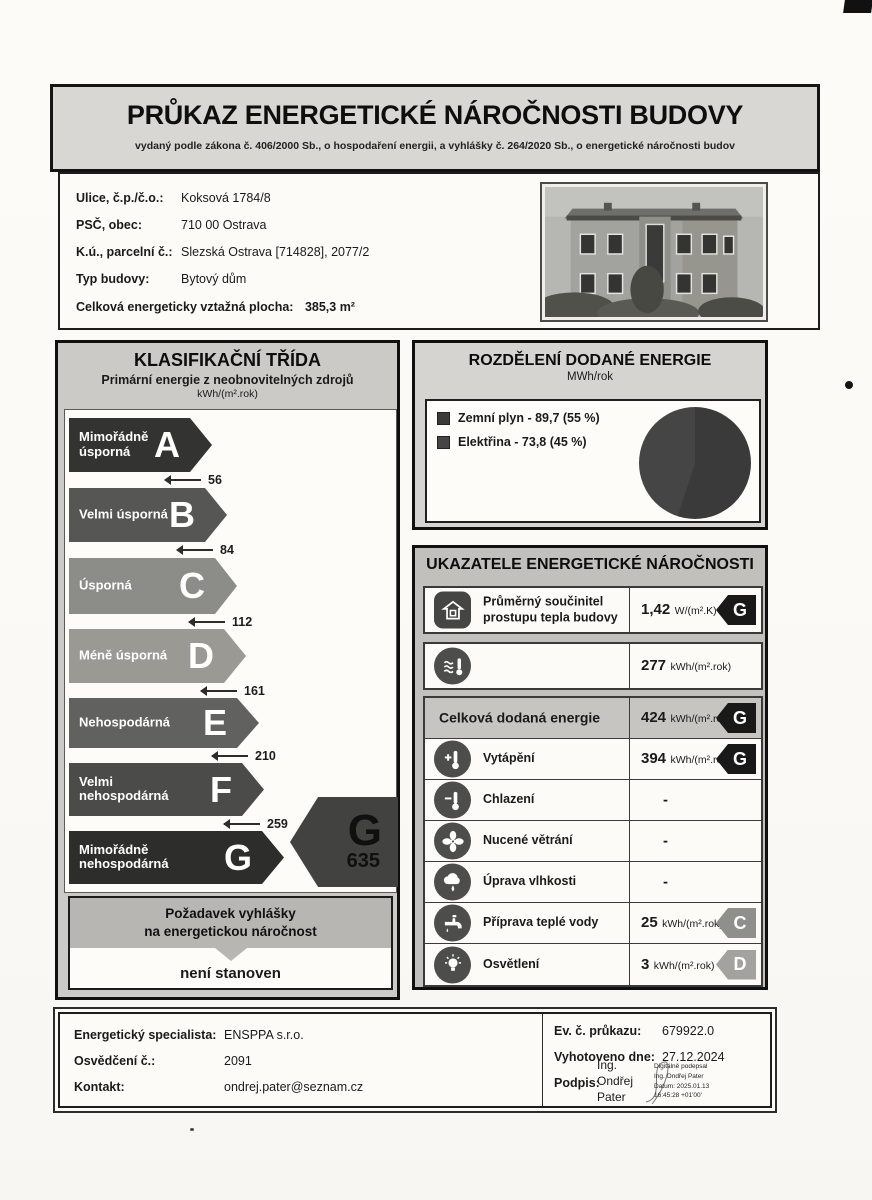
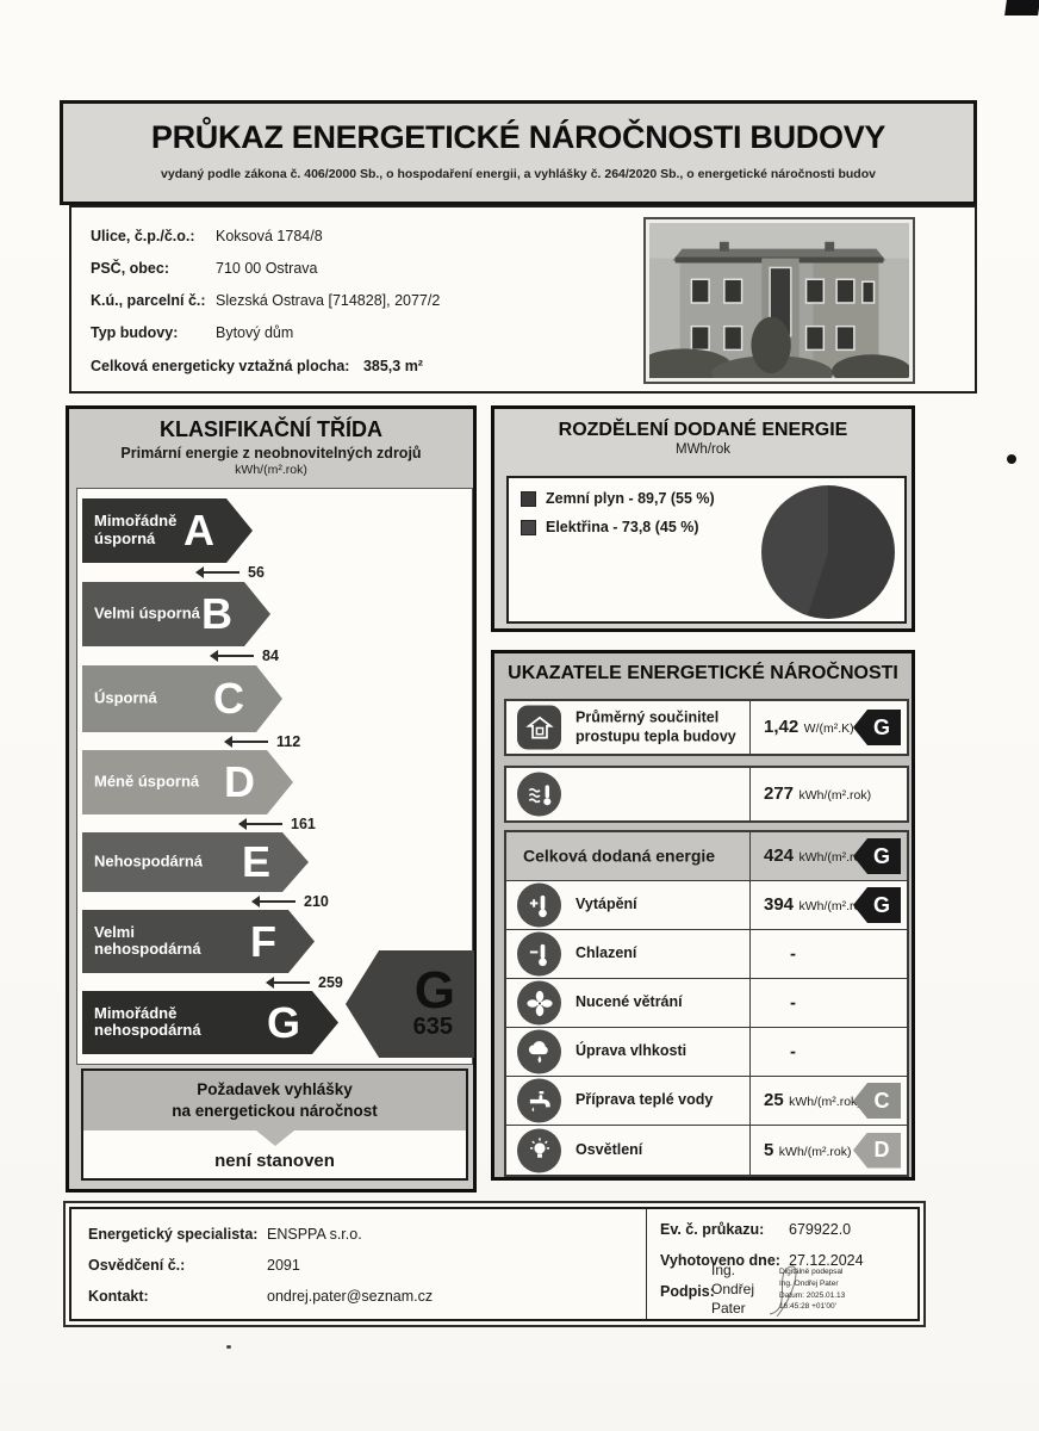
  PRŮKAZ ENERGETICKÉ NÁROČNOSTI BUDOVY
  vydaný podle zákona č. 406/2000 Sb., o hospodaření energii, a vyhlášky č. 264/2020 Sb., o energetické náročnosti budov
  Ulice, č.p./č.o.:
  Koksová 1784/8
  PSČ, obec:
  710 00 Ostrava
  K.ú., parcelní č.:
  Slezská Ostrava [714828], 2077/2
  Typ budovy:
  Bytový dům
  Celková energeticky vztažná plocha: 385,3 m²
  KLASIFIKAČNÍ TŘÍDA
  Primární energie z neobnovitelných zdrojů
  kWh/(m².rok)
  Mimořádně úsporná
  A
  56
  Velmi úsporná
  B
  84
  Úsporná
  C
  112
  Méně úsporná
  D
  161
  Nehospodárná
  E
  210
  Velmi nehospodárná
  F
  259
  Mimořádně nehospodárná
  G
  G
  635
  Požadavek vyhlášky
  na energetickou náročnost
  není stanoven
  ROZDĚLENÍ DODANÉ ENERGIE
  MWh/rok
  Zemní plyn - 89,7 (55 %)
  Elektřina - 73,8 (45 %)
  UKAZATELE ENERGETICKÉ NÁROČNOSTI
  Průměrný součinitel prostupu tepla budovy
  1,42 W/(m².K)
  G
  277 kWh/(m².rok)
  Celková dodaná energie
  424 kWh/(m².r
  G
  Vytápění
  394 kWh/(m².r
  G
  Chlazení
  -
  Nucené větrání
  -
  Úprava vlhkosti
  -
  Příprava teplé vody
  25 kWh/(m².rok
  C
  Osvětlení
- 3 kWh/(m².rok)
+ 5 kWh/(m².rok)
  D
  Energetický specialista:
  ENSPPA s.r.o.
  Osvědčení č.:
  2091
  Kontakt:
  ondrej.pater@seznam.cz
  Ev. č. průkazu:
  679922.0
  Vyhotoveno dne:
  27.12.2024
  Podpis:
  Ing.
  Ondřej
  Pater
